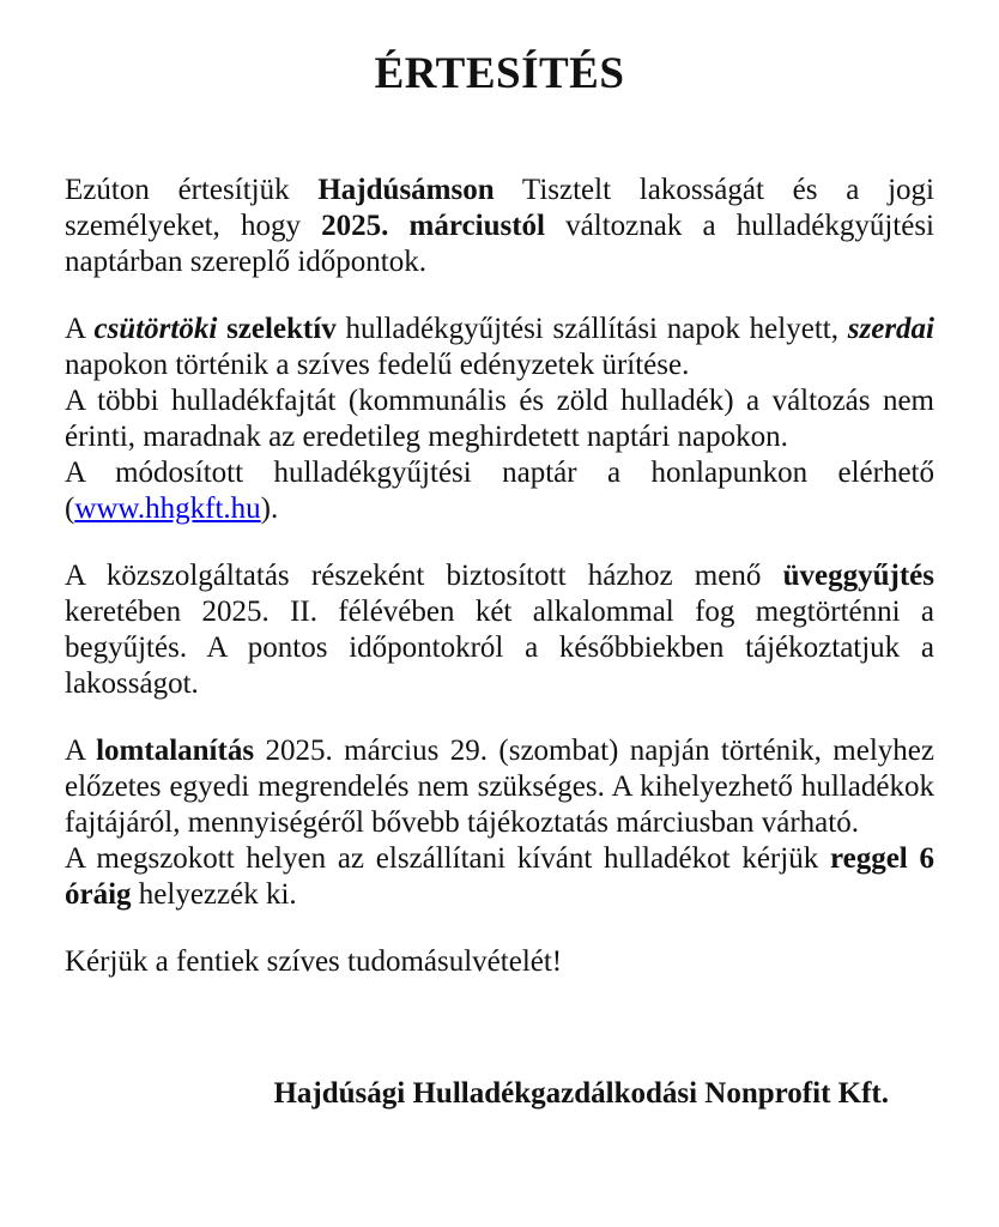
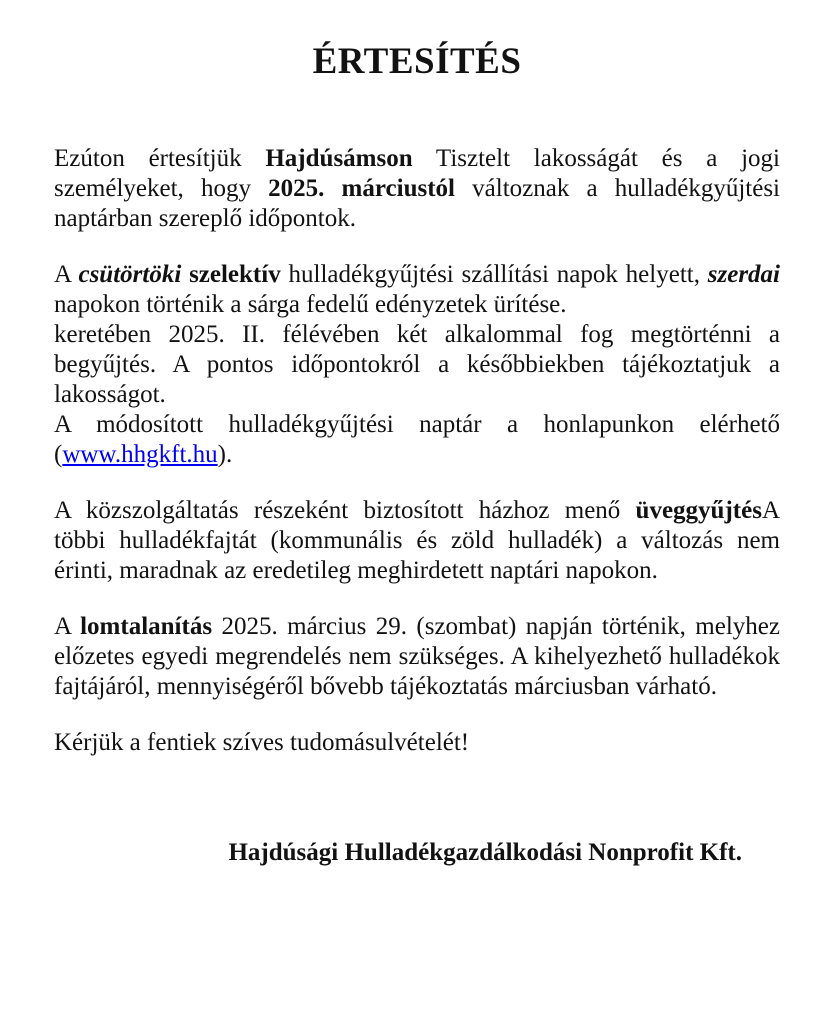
  ÉRTESÍTÉS
  Ezúton értesítjük Hajdúsámson Tisztelt lakosságát és a jogi személyeket, hogy 2025. márciustól változnak a hulladékgyűjtési naptárban szereplő időpontok.
- A csütörtöki szelektív hulladékgyűjtési szállítási napok helyett, szerdai napokon történik a szíves fedelű edényzetek ürítése.
+ A csütörtöki szelektív hulladékgyűjtési szállítási napok helyett, szerdai napokon történik a sárga fedelű edényzetek ürítése.
- A többi hulladékfajtát (kommunális és zöld hulladék) a változás nem érinti, maradnak az eredetileg meghirdetett naptári napokon.
+ keretében 2025. II. félévében két alkalommal fog megtörténni a begyűjtés. A pontos időpontokról a későbbiekben tájékoztatjuk a lakosságot.
  A módosított hulladékgyűjtési naptár a honlapunkon elérhető (www.hhgkft.hu).
- A közszolgáltatás részeként biztosított házhoz menő üveggyűjtés keretében 2025. II. félévében két alkalommal fog megtörténni a begyűjtés. A pontos időpontokról a későbbiekben tájékoztatjuk a lakosságot.
+ A közszolgáltatás részeként biztosított házhoz menő üveggyűjtésA többi hulladékfajtát (kommunális és zöld hulladék) a változás nem érinti, maradnak az eredetileg meghirdetett naptári napokon.
  A lomtalanítás 2025. március 29. (szombat) napján történik, melyhez előzetes egyedi megrendelés nem szükséges. A kihelyezhető hulladékok fajtájáról, mennyiségéről bővebb tájékoztatás márciusban várható.
- A megszokott helyen az elszállítani kívánt hulladékot kérjük reggel 6 óráig helyezzék ki.
  Kérjük a fentiek szíves tudomásulvételét!
  Hajdúsági Hulladékgazdálkodási Nonprofit Kft.
